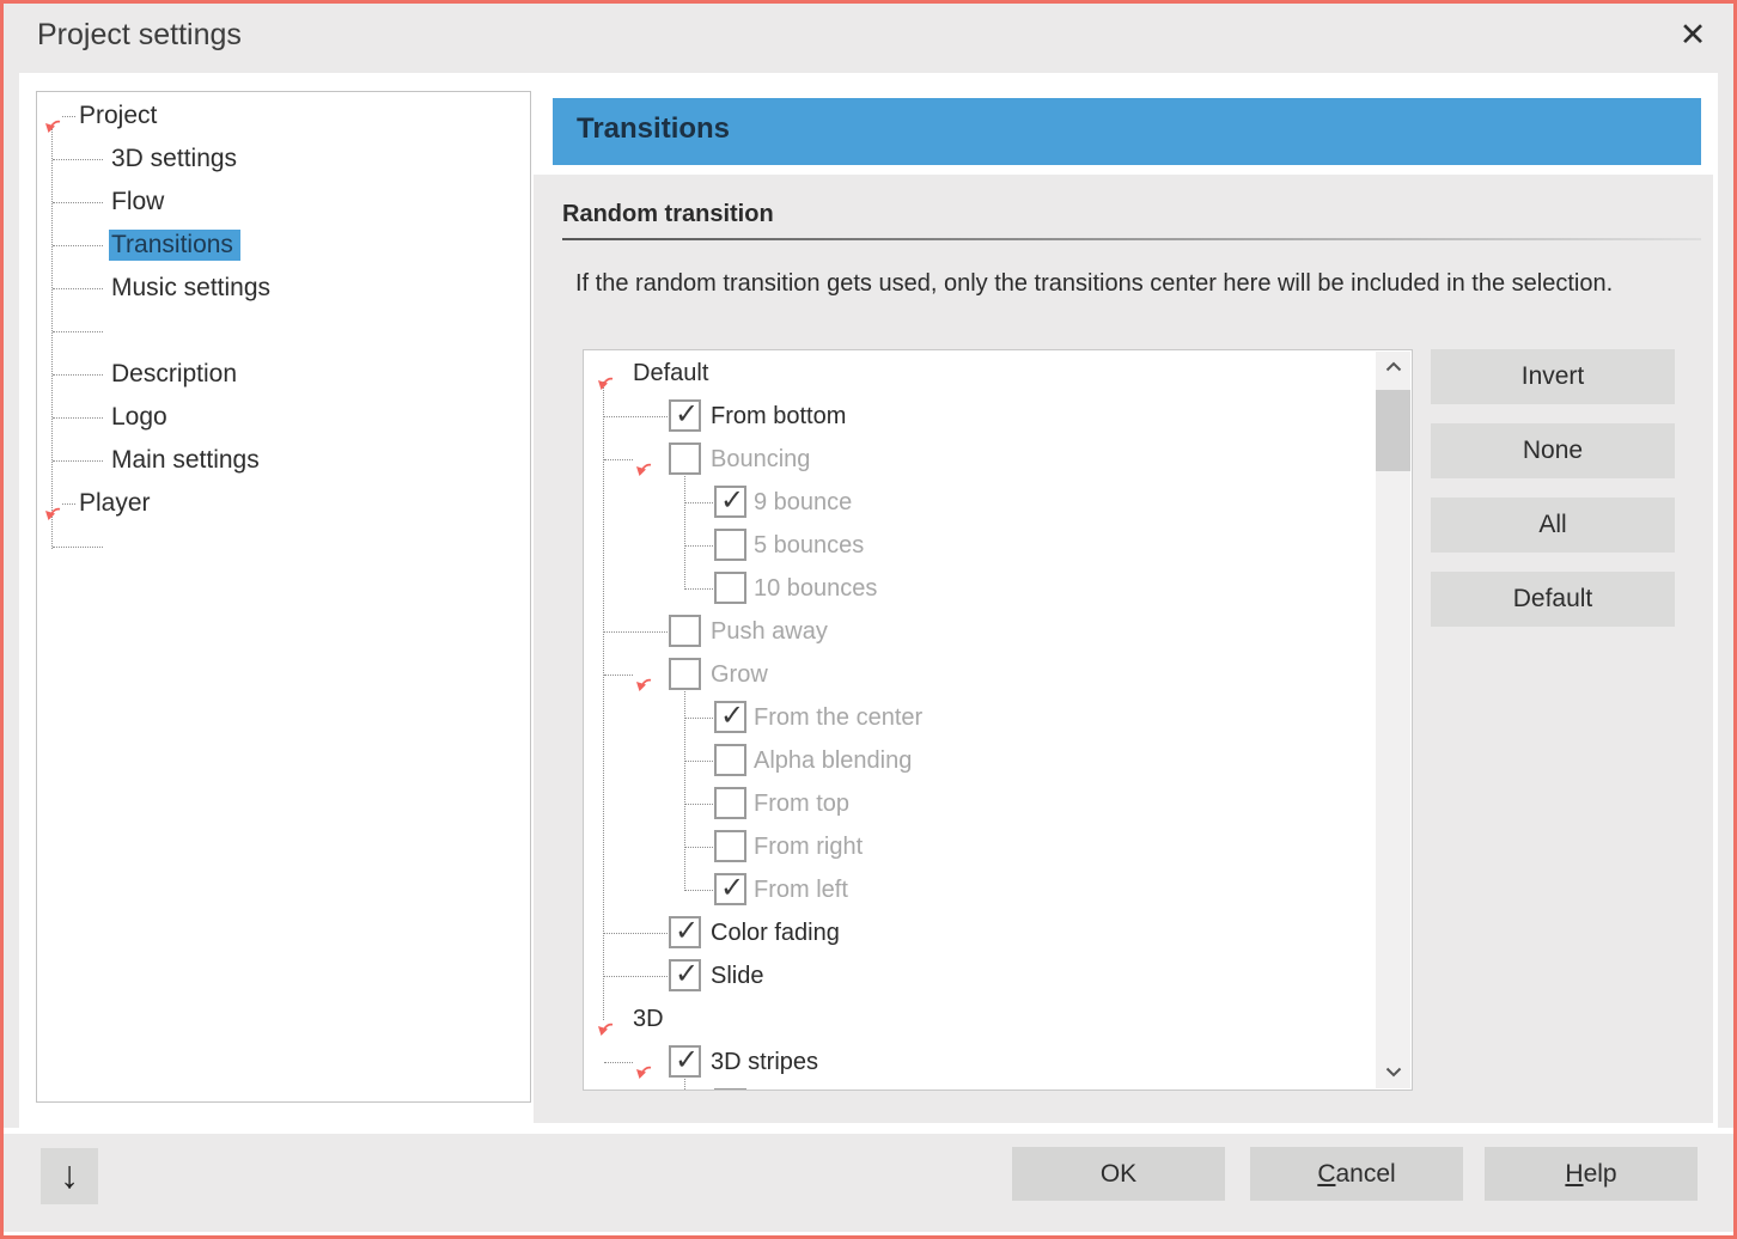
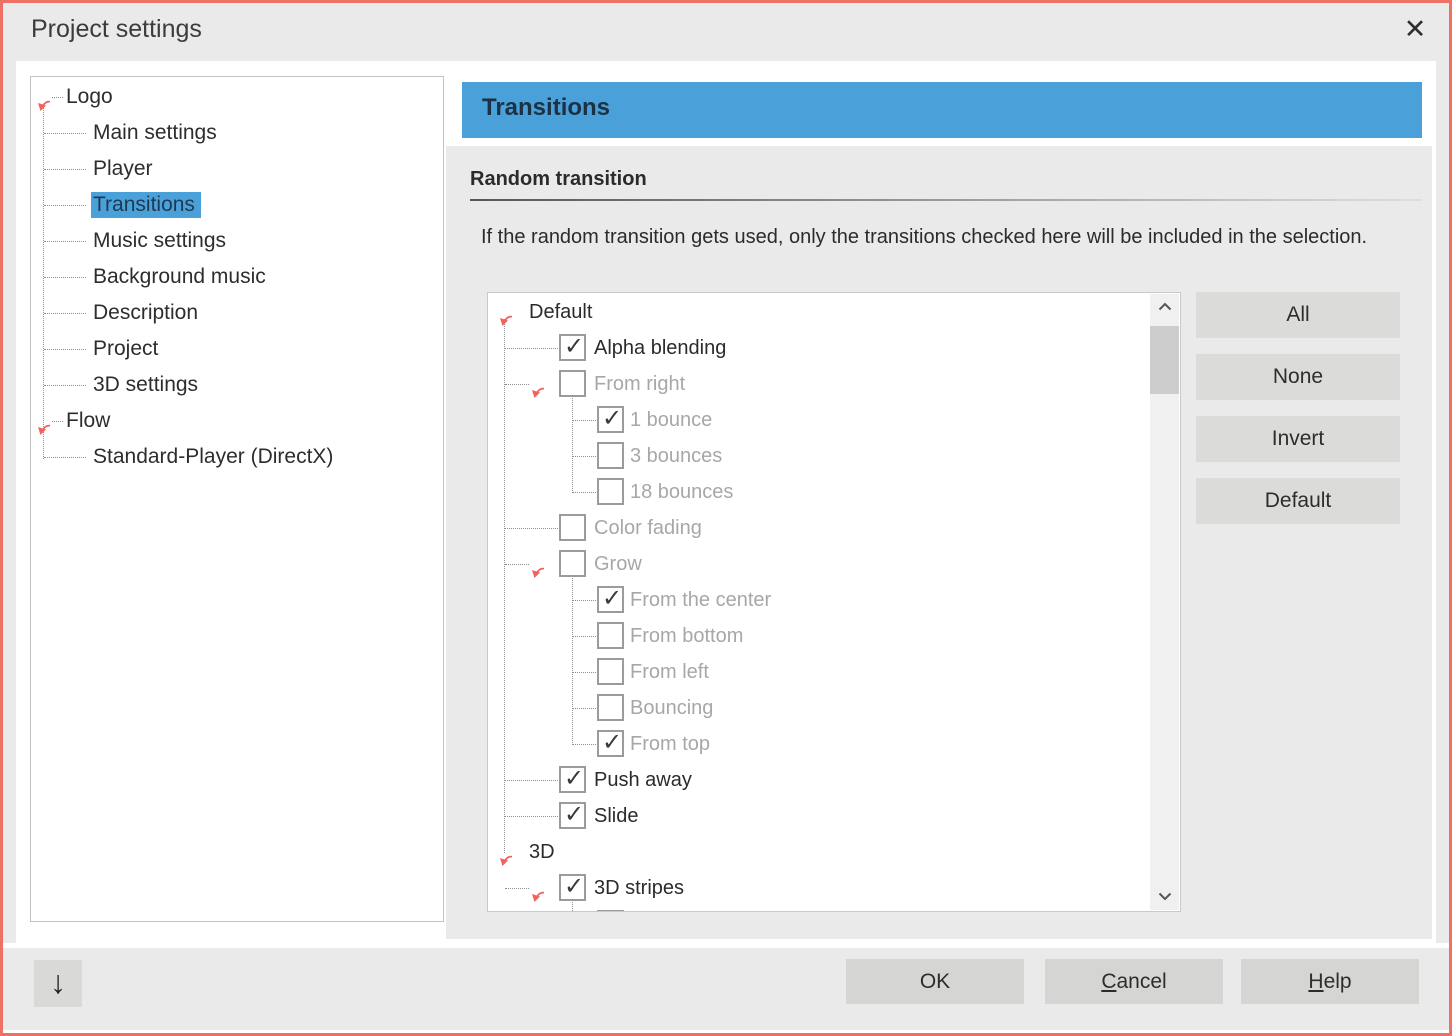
  Project settings
  ✕
- Project
+ Logo
- 3D settings
+ Main settings
- Flow
+ Player
  Transitions
  Music settings
+ Background music
  Description
- Logo
+ Project
- Main settings
+ 3D settings
- Player
+ Flow
+ Standard-Player (DirectX)
  Transitions
  Random transition
- If the random transition gets used, only the transitions center here will be included in the selection.
+ If the random transition gets used, only the transitions checked here will be included in the selection.
  Default
  ✓
- From bottom
+ Alpha blending
- Bouncing
+ From right
  ✓
- 9 bounce
+ 1 bounce
- 5 bounces
+ 3 bounces
- 10 bounces
+ 18 bounces
- Push away
+ Color fading
  Grow
  ✓
  From the center
- Alpha blending
+ From bottom
- From top
+ From left
- From right
+ Bouncing
  ✓
- From left
+ From top
  ✓
- Color fading
+ Push away
  ✓
  Slide
  3D
  ✓
  3D stripes
- Invert
+ All
  None
- All
+ Invert
  Default
  ↓
  OK
  Cancel
  Help
